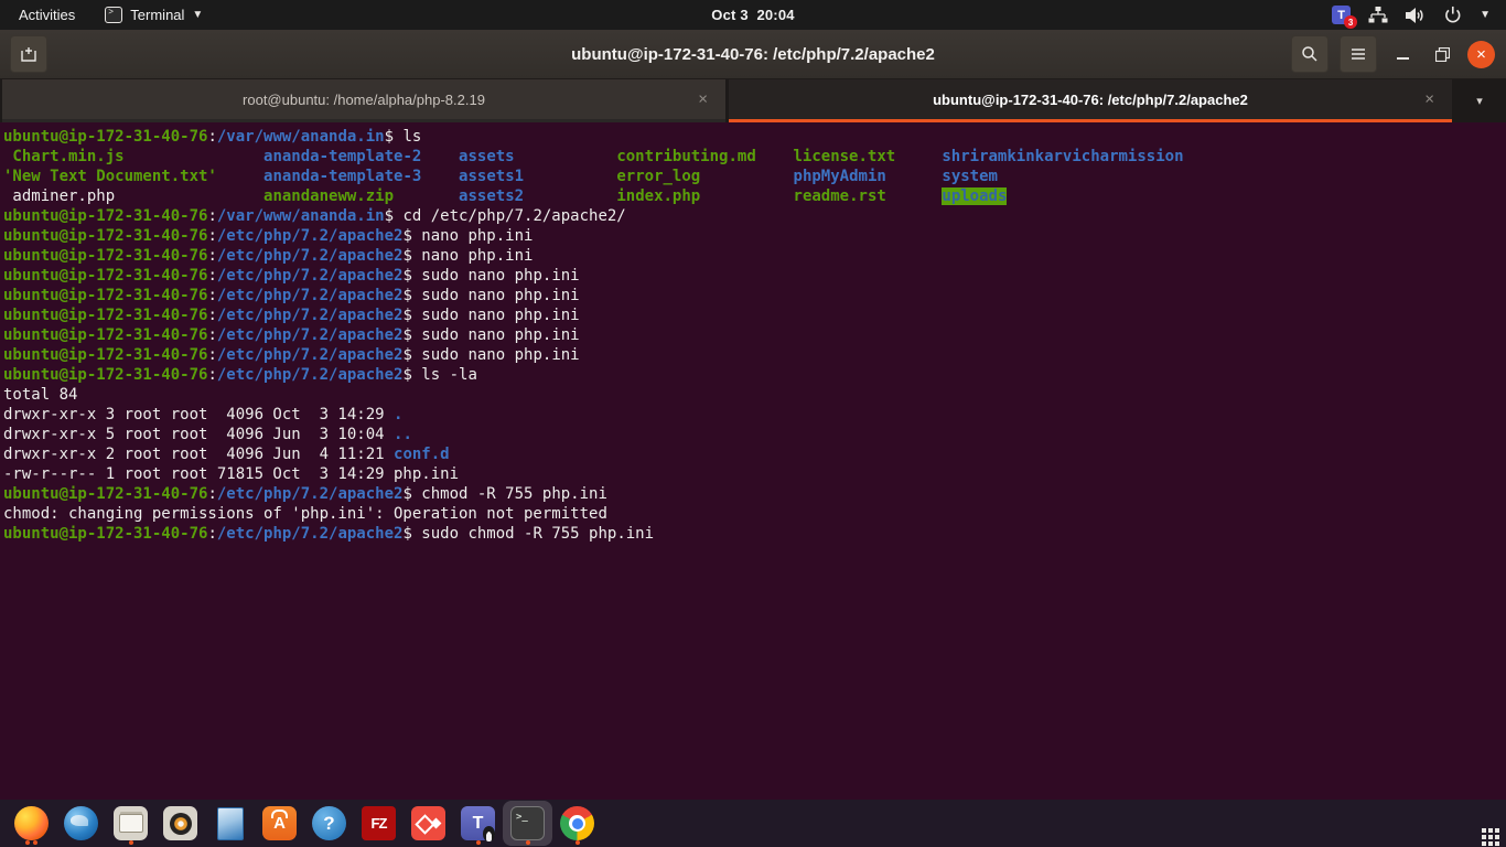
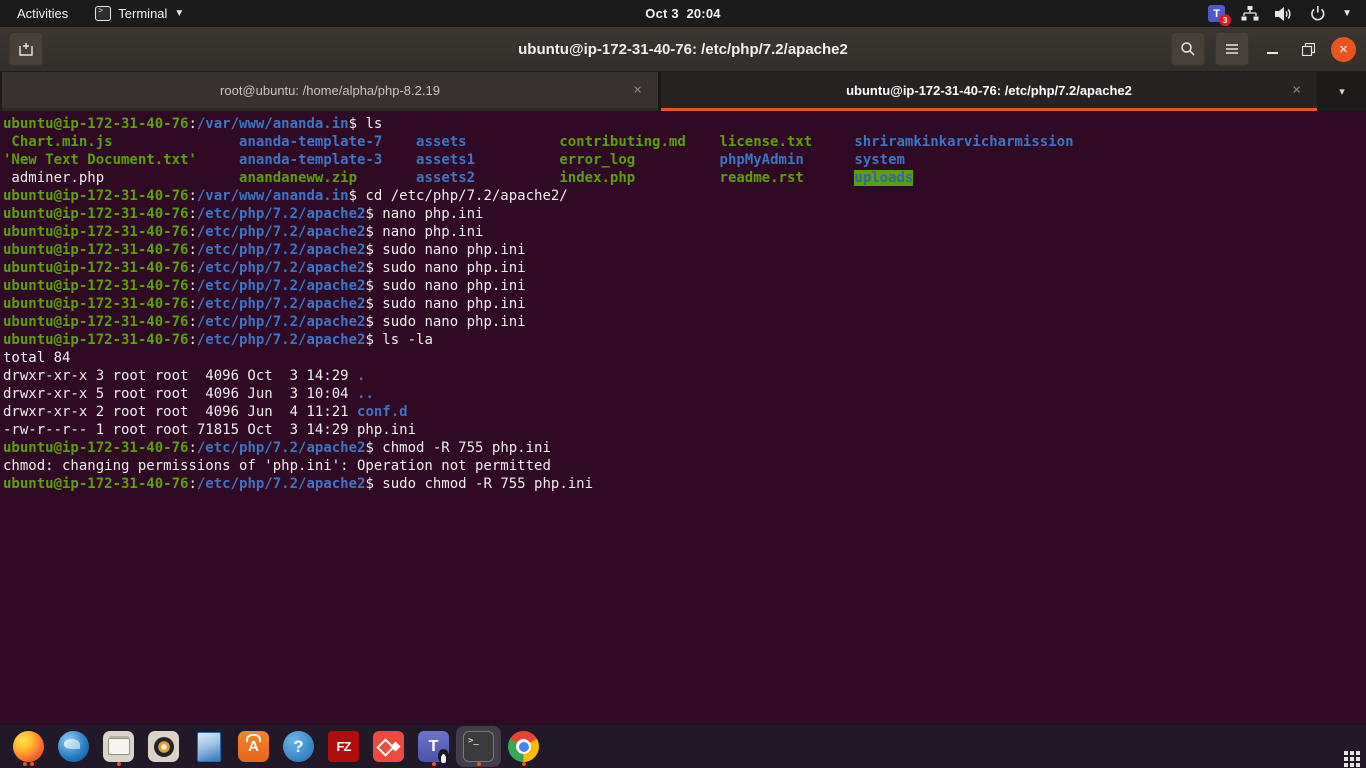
  Activities
  Terminal
  ▼
  Oct 3 20:04
  T
  3
  ▼
  ubuntu@ip-172-31-40-76: /etc/php/7.2/apache2
  ×
  root@ubuntu: /home/alpha/php-8.2.19
  ×
  ubuntu@ip-172-31-40-76: /etc/php/7.2/apache2
  ×
  ▾
  ubuntu@ip-172-31-40-76:/var/www/ananda.in$ ls
- Chart.min.js ananda-template-2 assets contributing.md license.txt shriramkinkarvicharmission
+ Chart.min.js ananda-template-7 assets contributing.md license.txt shriramkinkarvicharmission
  'New Text Document.txt' ananda-template-3 assets1 error_log phpMyAdmin system
  adminer.php anandaneww.zip assets2 index.php readme.rst uploads
  ubuntu@ip-172-31-40-76:/var/www/ananda.in$ cd /etc/php/7.2/apache2/
  ubuntu@ip-172-31-40-76:/etc/php/7.2/apache2$ nano php.ini
  ubuntu@ip-172-31-40-76:/etc/php/7.2/apache2$ nano php.ini
  ubuntu@ip-172-31-40-76:/etc/php/7.2/apache2$ sudo nano php.ini
  ubuntu@ip-172-31-40-76:/etc/php/7.2/apache2$ sudo nano php.ini
  ubuntu@ip-172-31-40-76:/etc/php/7.2/apache2$ sudo nano php.ini
  ubuntu@ip-172-31-40-76:/etc/php/7.2/apache2$ sudo nano php.ini
  ubuntu@ip-172-31-40-76:/etc/php/7.2/apache2$ sudo nano php.ini
  ubuntu@ip-172-31-40-76:/etc/php/7.2/apache2$ ls -la
  total 84
  drwxr-xr-x 3 root root 4096 Oct 3 14:29 .
  drwxr-xr-x 5 root root 4096 Jun 3 10:04 ..
  drwxr-xr-x 2 root root 4096 Jun 4 11:21 conf.d
  -rw-r--r-- 1 root root 71815 Oct 3 14:29 php.ini
  ubuntu@ip-172-31-40-76:/etc/php/7.2/apache2$ chmod -R 755 php.ini
  chmod: changing permissions of 'php.ini': Operation not permitted
  ubuntu@ip-172-31-40-76:/etc/php/7.2/apache2$ sudo chmod -R 755 php.ini
  A
  ?
  FZ
  T
  >_
